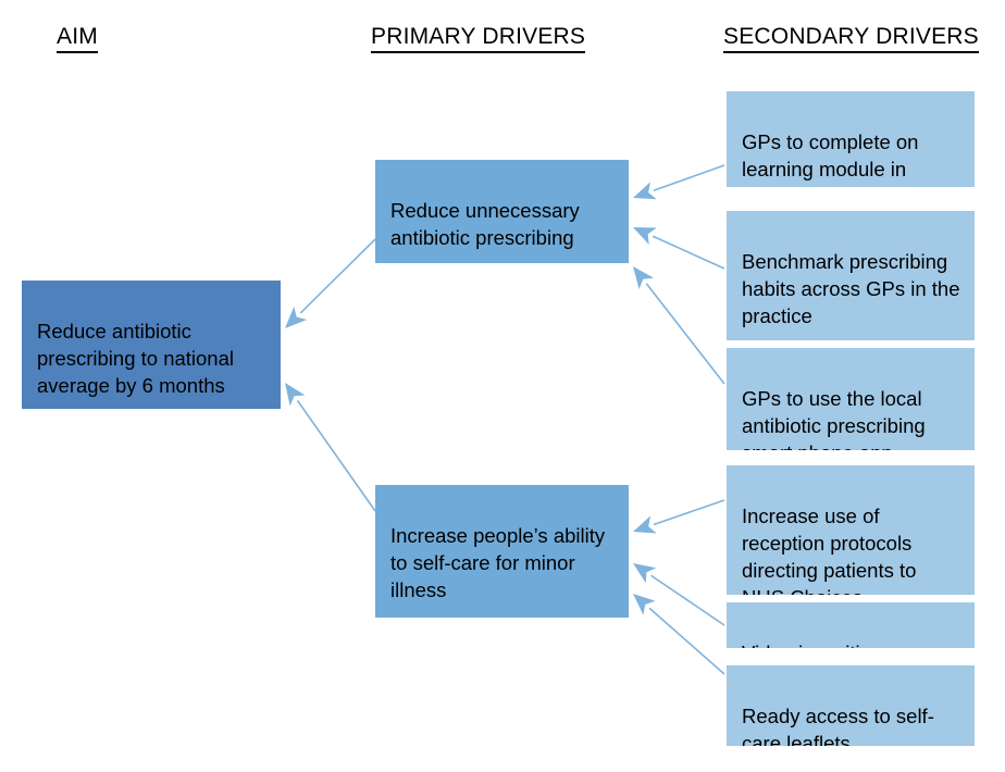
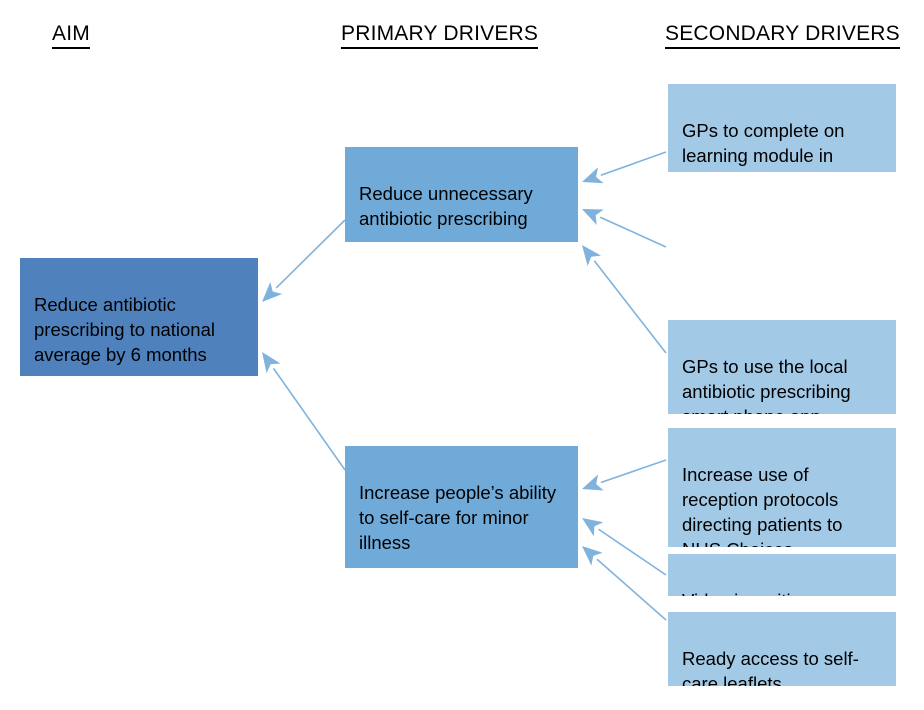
  AIM
  PRIMARY DRIVERS
  SECONDARY DRIVERS
  Reduce antibiotic prescribing to national average by 6 months
  Reduce unnecessary antibiotic prescribing
  Increase people’s ability to self-care for minor illness
  GPs to complete on learning module in
- Benchmark prescribing habits across GPs in the practice
  GPs to use the local antibiotic prescribing
  Increase use of reception protocols directing patients to
  Ready access to self-care leaflets
